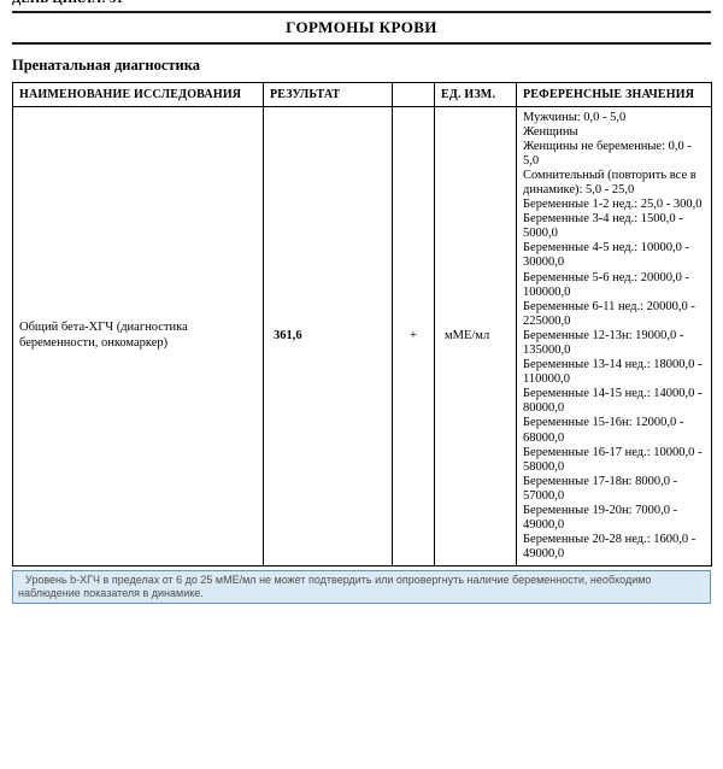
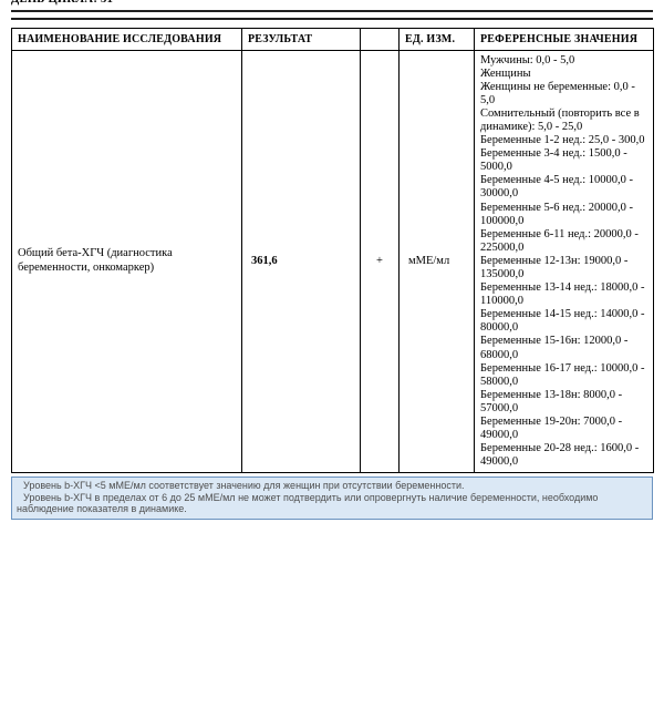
- ГОРМОНЫ КРОВИ
- Пренатальная диагностика
  НАИМЕНОВАНИЕ ИССЛЕДОВАНИЯ	РЕЗУЛЬТАТ		ЕД. ИЗМ.	РЕФЕРЕНСНЫЕ ЗНАЧЕНИЯ
- Общий бета-ХГЧ (диагностика беременности, онкомаркер)	361,6	+	мМЕ/мл	Мужчины: 0,0 - 5,0ЖенщиныЖенщины не беременные: 0,0 - 5,0Сомнительный (повторить все в динамике): 5,0 - 25,0Беременные 1-2 нед.: 25,0 - 300,0Беременные 3-4 нед.: 1500,0 - 5000,0Беременные 4-5 нед.: 10000,0 - 30000,0Беременные 5-6 нед.: 20000,0 - 100000,0Беременные 6-11 нед.: 20000,0 - 225000,0Беременные 12-13н: 19000,0 - 135000,0Беременные 13-14 нед.: 18000,0 - 110000,0Беременные 14-15 нед.: 14000,0 - 80000,0Беременные 15-16н: 12000,0 - 68000,0Беременные 16-17 нед.: 10000,0 - 58000,0Беременные 17-18н: 8000,0 - 57000,0Беременные 19-20н: 7000,0 - 49000,0Беременные 20-28 нед.: 1600,0 - 49000,0
+ Общий бета-ХГЧ (диагностика беременности, онкомаркер)	361,6	+	мМЕ/мл	Мужчины: 0,0 - 5,0ЖенщиныЖенщины не беременные: 0,0 - 5,0Сомнительный (повторить все в динамике): 5,0 - 25,0Беременные 1-2 нед.: 25,0 - 300,0Беременные 3-4 нед.: 1500,0 - 5000,0Беременные 4-5 нед.: 10000,0 - 30000,0Беременные 5-6 нед.: 20000,0 - 100000,0Беременные 6-11 нед.: 20000,0 - 225000,0Беременные 12-13н: 19000,0 - 135000,0Беременные 13-14 нед.: 18000,0 - 110000,0Беременные 14-15 нед.: 14000,0 - 80000,0Беременные 15-16н: 12000,0 - 68000,0Беременные 16-17 нед.: 10000,0 - 58000,0Беременные 13-18н: 8000,0 - 57000,0Беременные 19-20н: 7000,0 - 49000,0Беременные 20-28 нед.: 1600,0 - 49000,0
+ Уровень b-ХГЧ <5 мМЕ/мл соответствует значению для женщин при отсутствии беременности.
  Уровень b-ХГЧ в пределах от 6 до 25 мМЕ/мл не может подтвердить или опровергнуть наличие беременности, необходимо наблюдение показателя в динамике.
